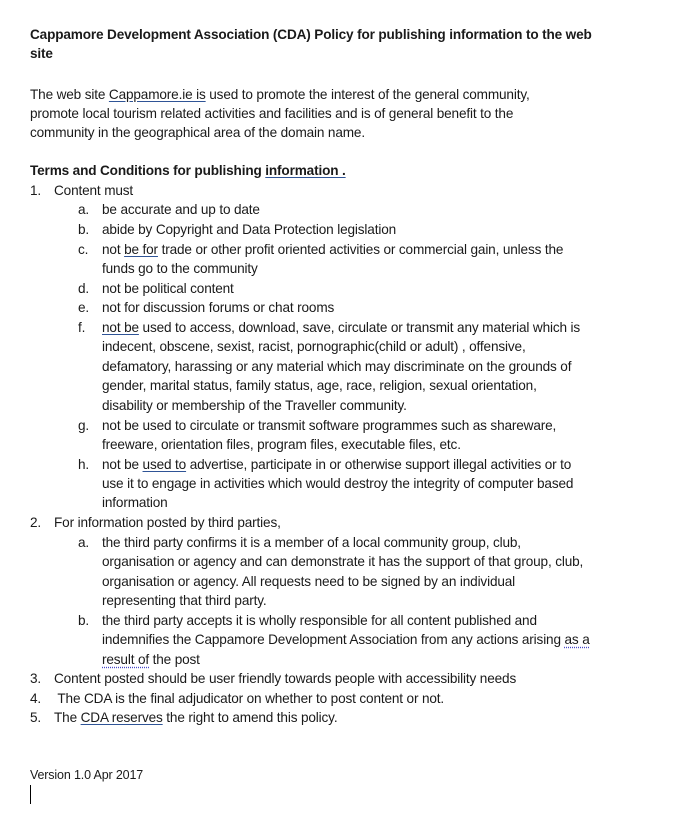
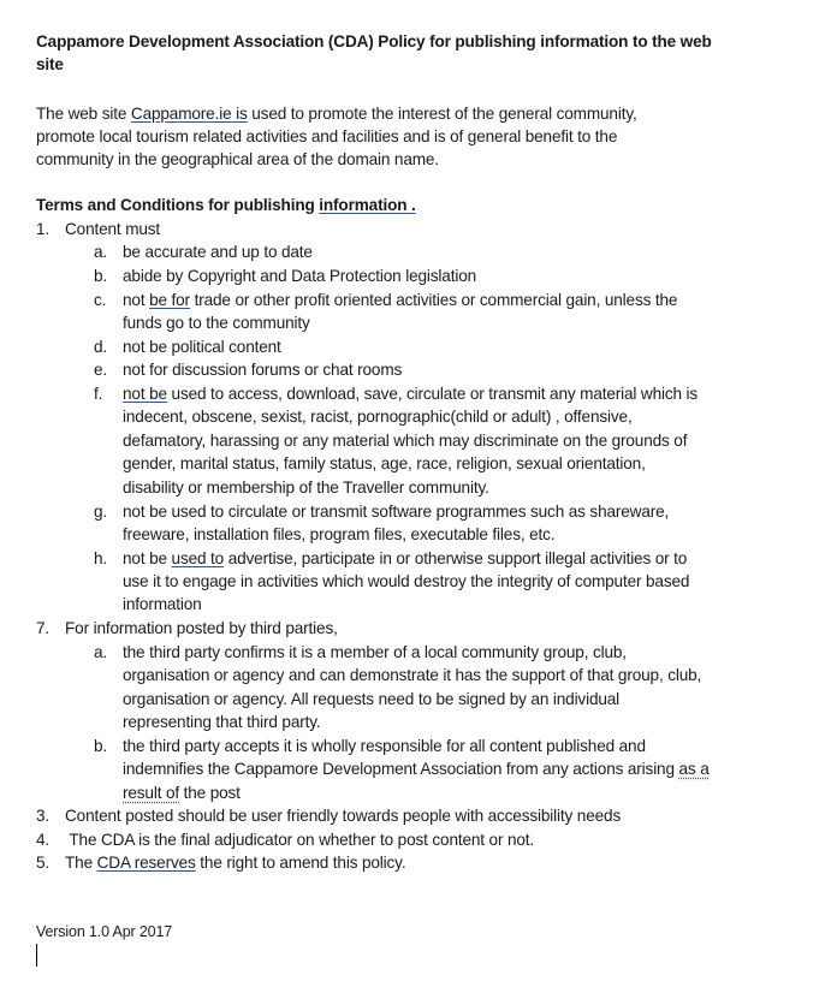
  Cappamore Development Association (CDA) Policy for publishing information to the web
  site
  The web site Cappamore.ie is used to promote the interest of the general community,
  promote local tourism related activities and facilities and is of general benefit to the
  community in the geographical area of the domain name.
  Terms and Conditions for publishing information .
  1.
  Content must
  a.
  be accurate and up to date
  b.
  abide by Copyright and Data Protection legislation
  c.
  not be for trade or other profit oriented activities or commercial gain, unless the
  funds go to the community
  d.
  not be political content
  e.
  not for discussion forums or chat rooms
  f.
  not be used to access, download, save, circulate or transmit any material which is
  indecent, obscene, sexist, racist, pornographic(child or adult) , offensive,
  defamatory, harassing or any material which may discriminate on the grounds of
  gender, marital status, family status, age, race, religion, sexual orientation,
  disability or membership of the Traveller community.
  g.
  not be used to circulate or transmit software programmes such as shareware,
- freeware, orientation files, program files, executable files, etc.
+ freeware, installation files, program files, executable files, etc.
  h.
  not be used to advertise, participate in or otherwise support illegal activities or to
  use it to engage in activities which would destroy the integrity of computer based
  information
- 2.
+ 7.
  For information posted by third parties,
  a.
  the third party confirms it is a member of a local community group, club,
  organisation or agency and can demonstrate it has the support of that group, club,
  organisation or agency. All requests need to be signed by an individual
  representing that third party.
  b.
  the third party accepts it is wholly responsible for all content published and
  indemnifies the Cappamore Development Association from any actions arising as a
  result of the post
  3.
  Content posted should be user friendly towards people with accessibility needs
  4.
  The CDA is the final adjudicator on whether to post content or not.
  5.
  The CDA reserves the right to amend this policy.
  Version 1.0 Apr 2017
